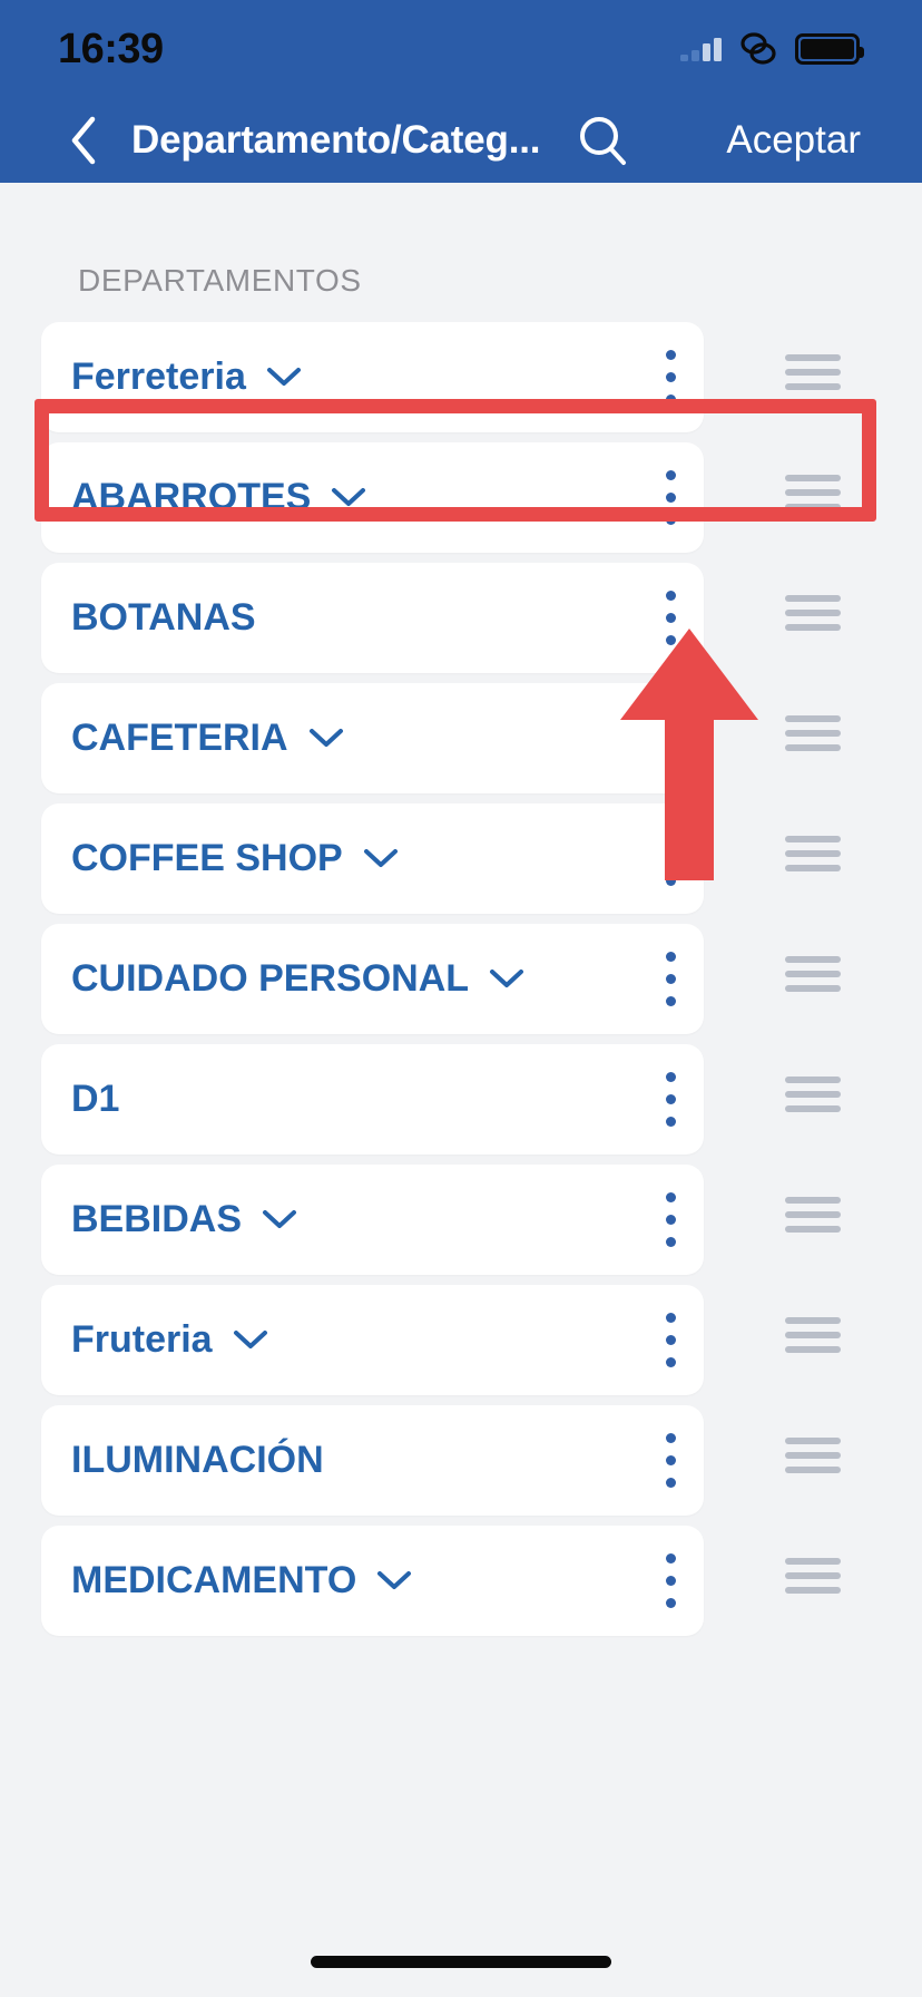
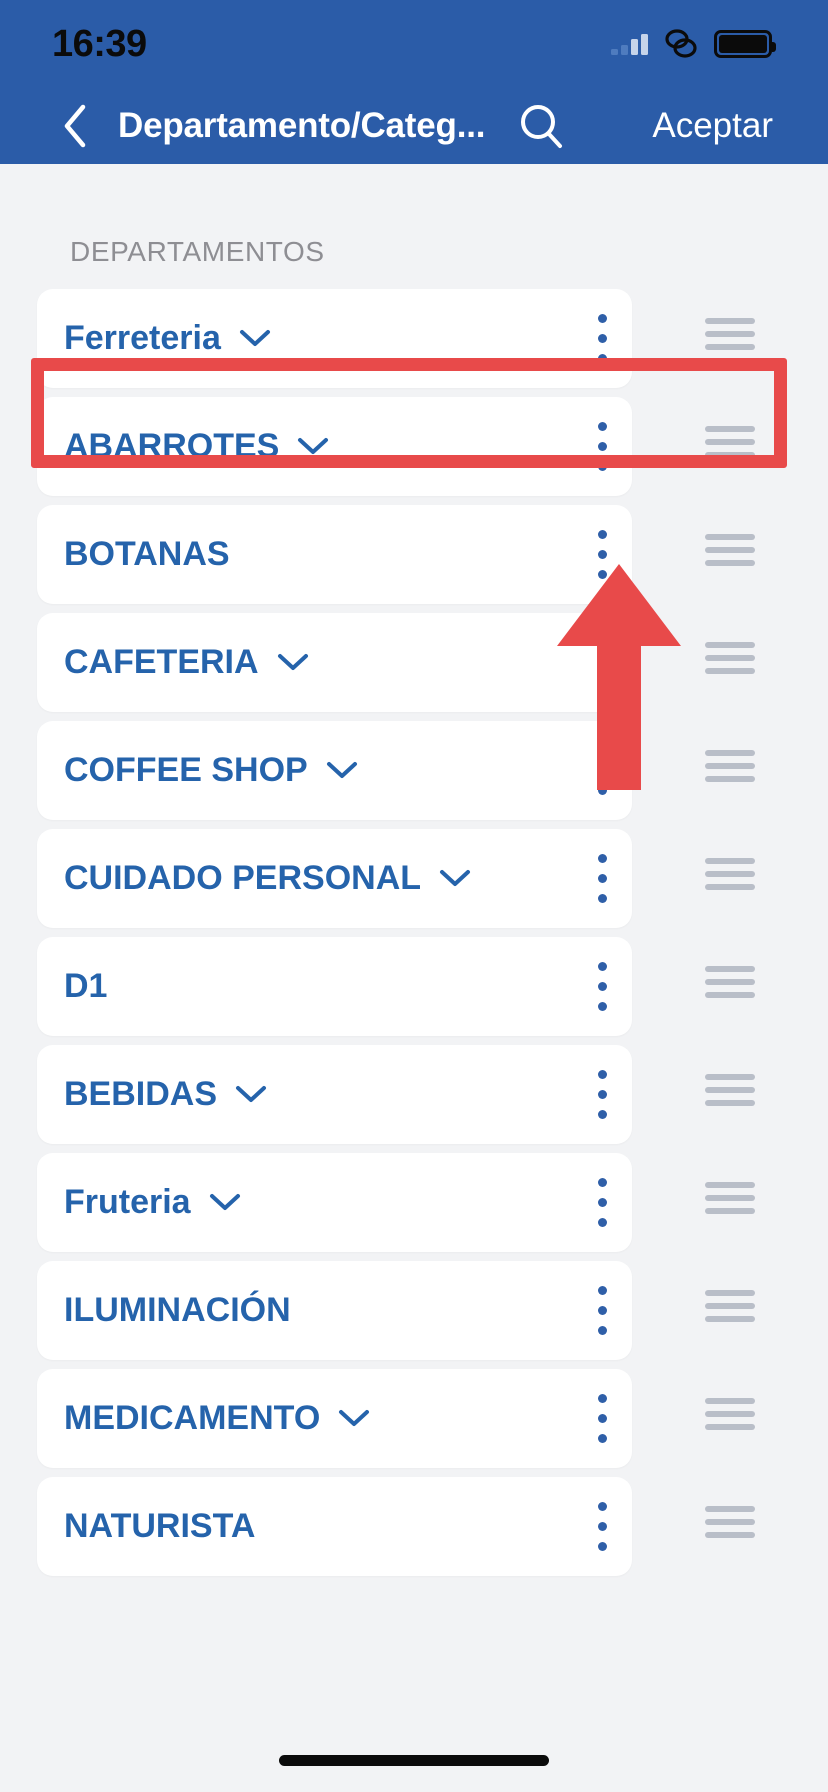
  16:39
  Departamento/Categ...
  Aceptar
  DEPARTAMENTOS
  Ferreteria
  ABARROTES
  BOTANAS
  CAFETERIA
  COFFEE SHOP
  CUIDADO PERSONAL
  D1
  BEBIDAS
  Fruteria
  ILUMINACIÓN
  MEDICAMENTO
+ NATURISTA
